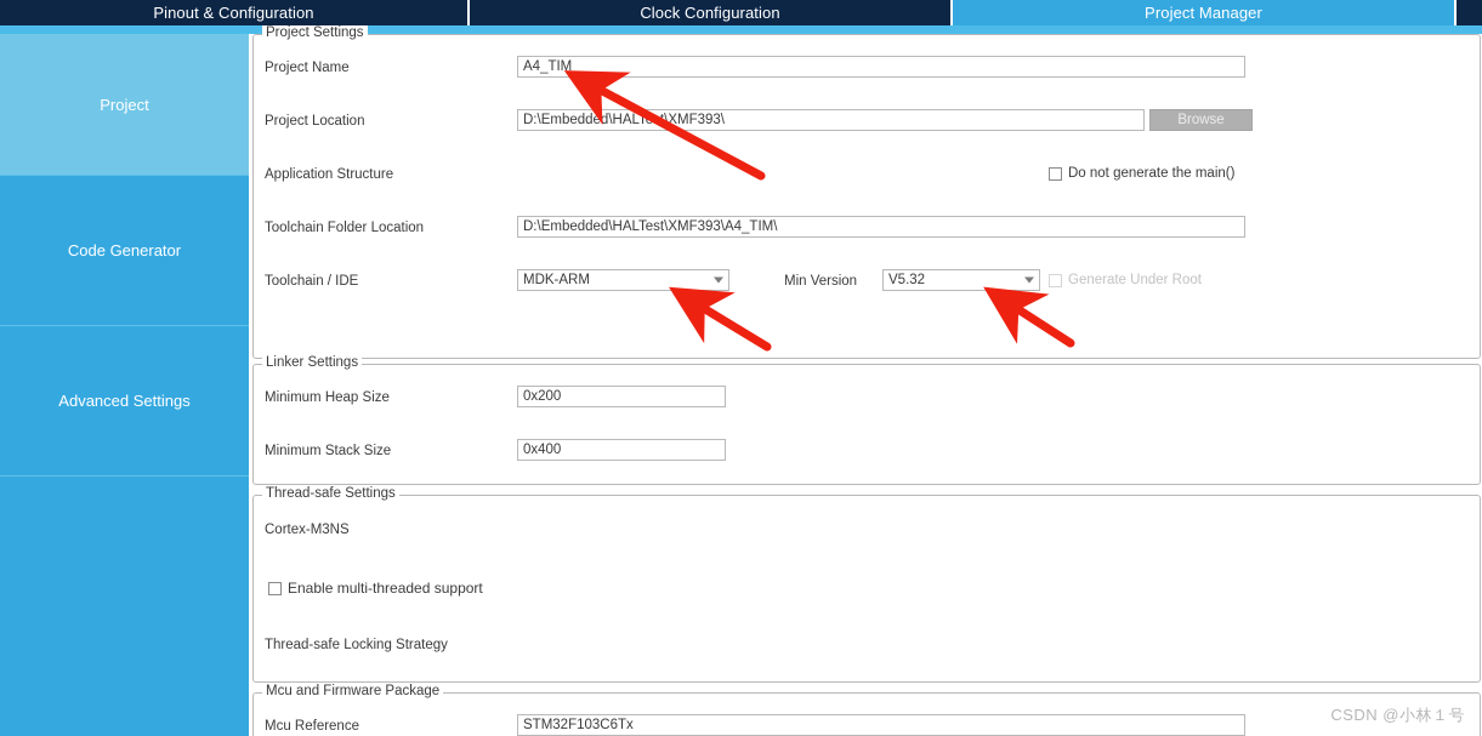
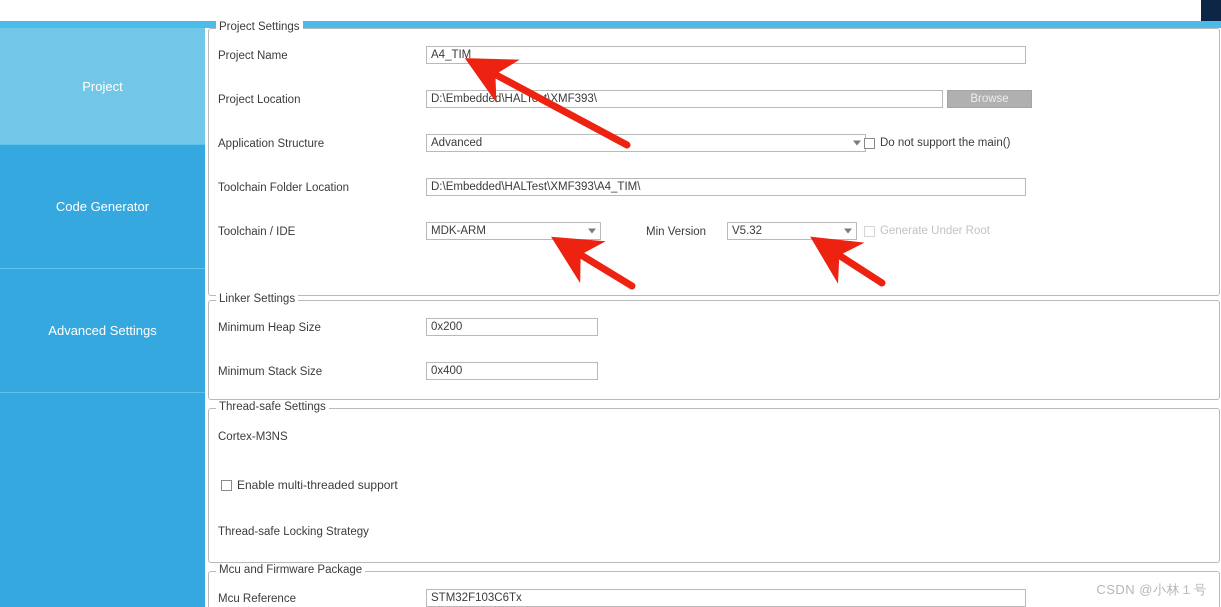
- Pinout & Configuration
- Clock Configuration
- Project Manager
  Project
  Code Generator
  Advanced Settings
  Project Settings
  Project Name
  A4_TIM
  Project Location
  D:\Embedded\HALT\XMF393\
  Browse
  Application Structure
+ Advanced
- Do not generate the main()
+ Do not support the main()
  Toolchain Folder Location
  D:\Embedded\HALTest\XMF393\A4_TIM\
  Toolchain / IDE
  MDK-ARM
  Min Version
  V5.32
  Generate Under Root
  Linker Settings
  Minimum Heap Size
  0x200
  Minimum Stack Size
  0x400
  Thread-safe Settings
  Cortex-M3NS
  Enable multi-threaded support
  Thread-safe Locking Strategy
  Mcu and Firmware Package
  Mcu Reference
  STM32F103C6Tx
  CSDN @小林１号
